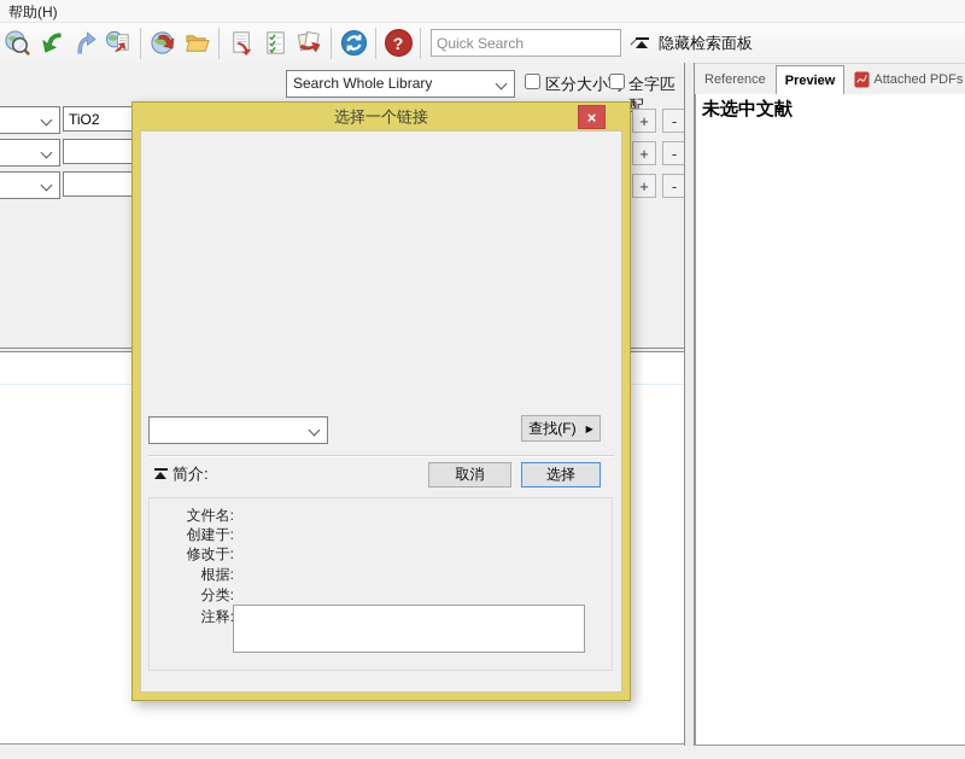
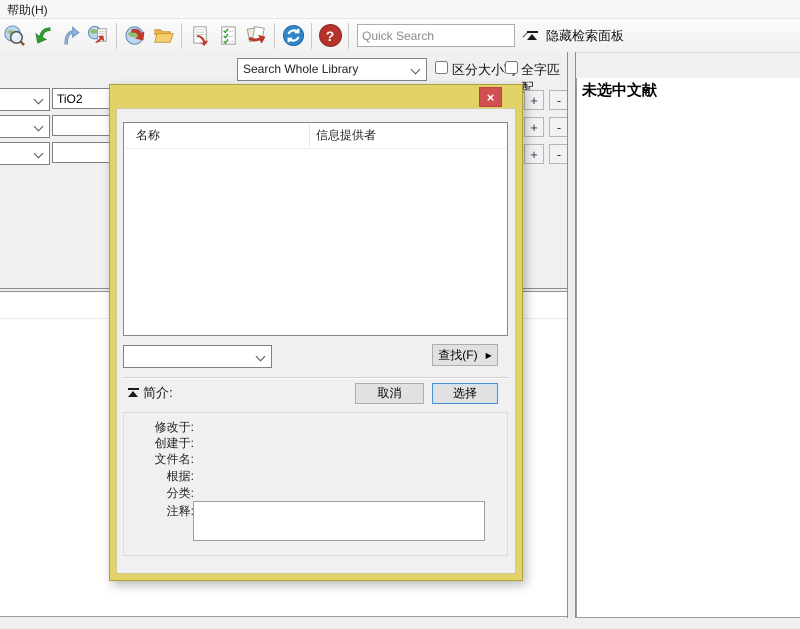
  帮助(H)
  ?
  Quick Search
  隐藏检索面板
  Search Whole Library
  区分大小写
  全字匹配
  TiO2
  +
  -
  +
  -
  +
  -
- Reference
- Preview
- Attached PDFs
  未选中文献
- 选择一个链接
  ×
+ 名称
+ 信息提供者
  查找(F)
  ▶
  简介:
  取消
  选择
- 文件名:
+ 修改于:
  创建于:
- 修改于:
+ 文件名:
  根据:
  分类:
